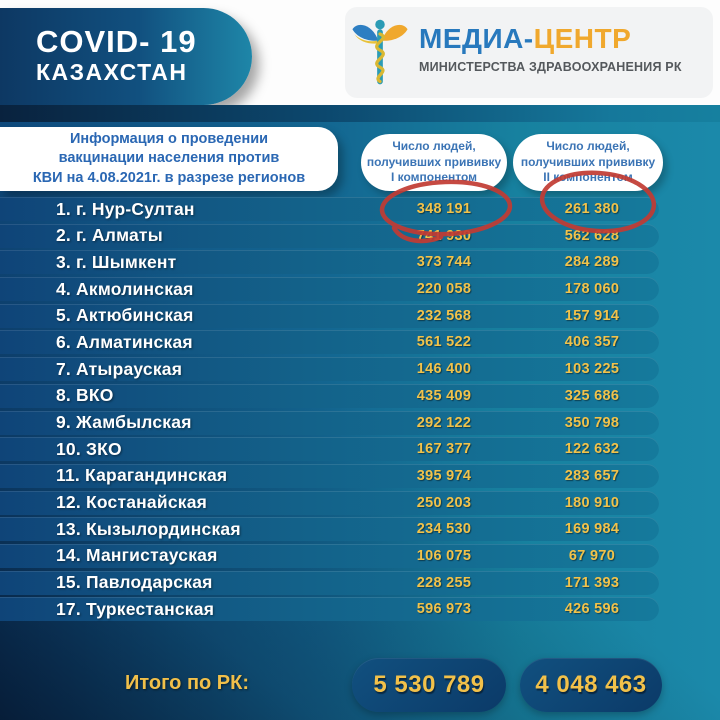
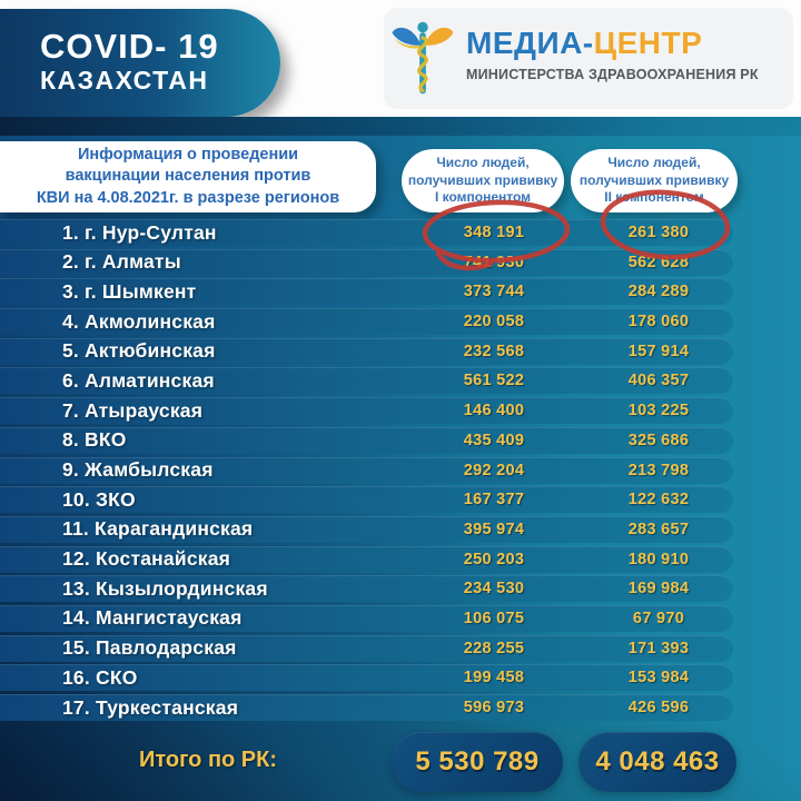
  МЕДИА-ЦЕНТР
  МИНИСТЕРСТВА ЗДРАВООХРАНЕНИЯ РК
  COVID- 19
  КАЗАХСТАН
  Информация о проведении
  вакцинации населения против
  КВИ на 4.08.2021г. в разрезе регионов
  Число людей,
  получивших прививку
  I компонентом
  Число людей,
  получивших прививку
  1. г. Нур-Султан
  348 191
  261 380
  2. г. Алматы
  562 628
  3. г. Шымкент
  373 744
  284 289
  4. Акмолинская
  220 058
  178 060
  5. Актюбинская
  232 568
  157 914
  6. Алматинская
  561 522
  406 357
  7. Атырауская
  146 400
  103 225
  8. ВКО
  435 409
  325 686
  9. Жамбылская
- 292 122
+ 292 204
- 350 798
+ 213 798
  10. ЗКО
  167 377
  122 632
  11. Карагандинская
  395 974
  283 657
  12. Костанайская
  250 203
  180 910
  13. Кызылординская
  234 530
  169 984
  14. Мангистауская
  106 075
  67 970
  15. Павлодарская
  228 255
  171 393
+ 16. СКО
+ 199 458
+ 153 984
  17. Туркестанская
  596 973
  426 596
  Итого по РК:
  5 530 789
  4 048 463
